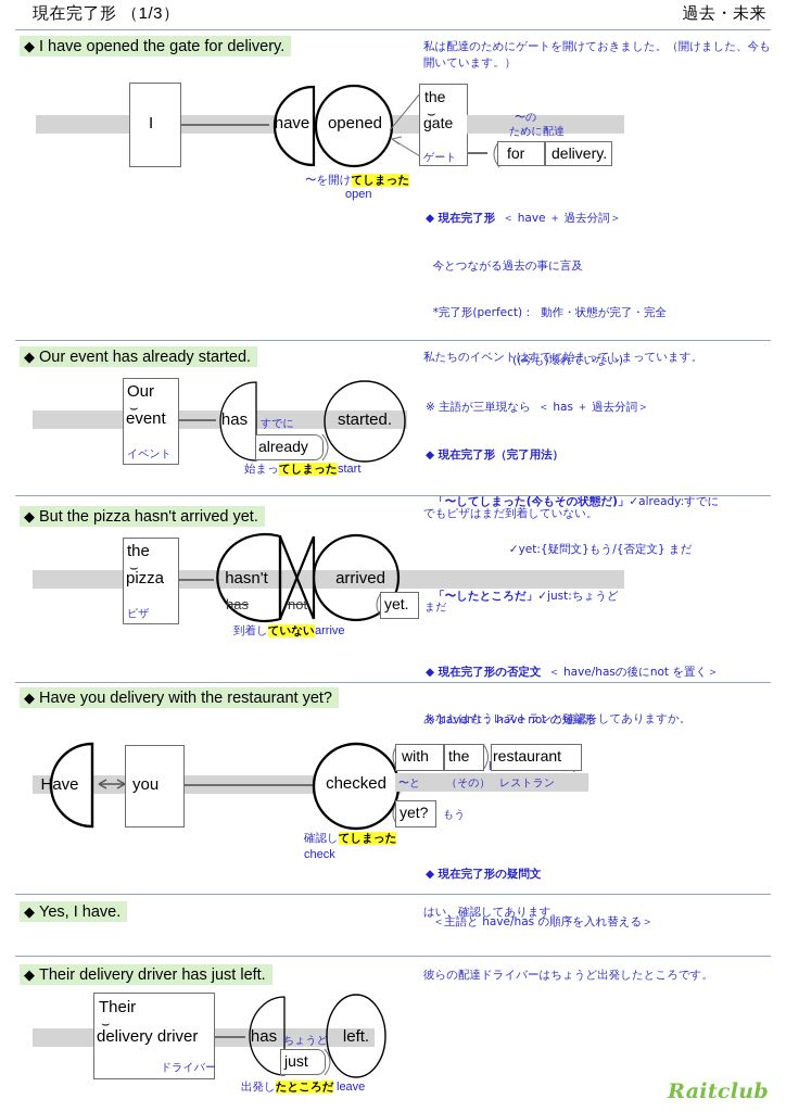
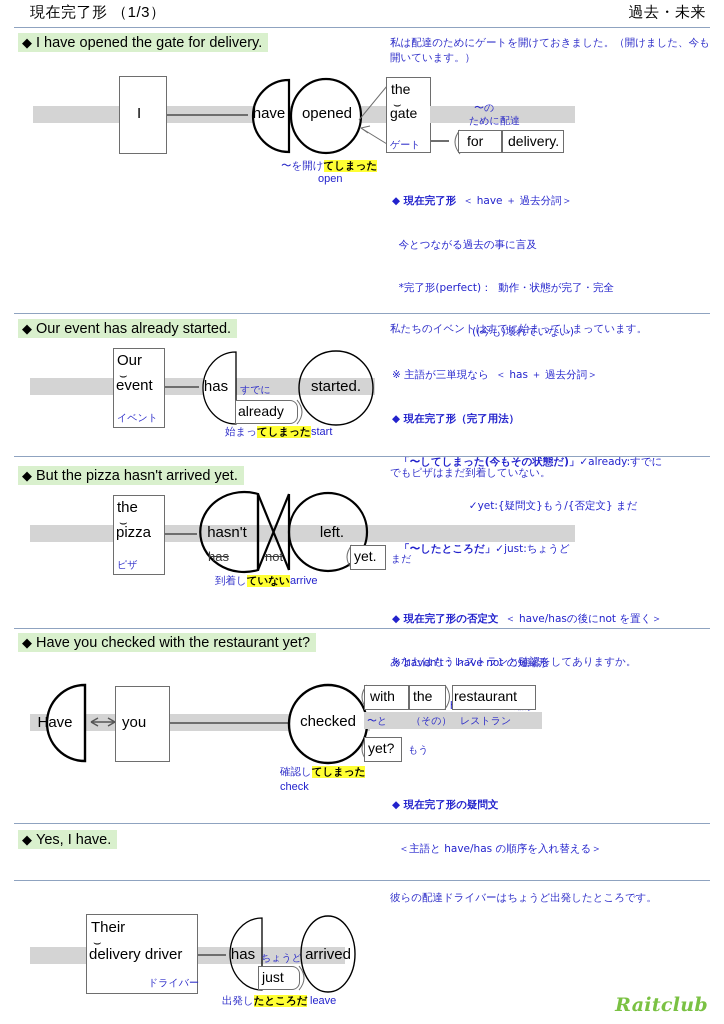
  現在完了形 （1/3）
  過去・未来
  ◆ I have opened the gate for delivery.
  私は配達のためにゲートを開けておきました。（開けました、今も開いています。）
  I
  have
  opened
  〜を開けてしまった
  open
  the
  ⌣
  gate
  ゲート
  〜の
  ために
  配達
  for
  delivery.
  ◆ 現在完了形 ＜ have ＋ 過去分詞＞
  今とつながる過去の事に言及
  *完了形(perfect)： 動作・状態が完了・完全
  ((今も)壊れていない)
  ※ 主語が三単現なら ＜ has ＋ 過去分詞＞
  ◆ 現在完了形（完了用法）
  「〜してしまった(今もその状態だ)」✓already:すでに
  ✓yet:{疑問文}もう/{否定文} まだ
  「〜したところだ」✓just:ちょうど
  ◆ Our event has already started.
  私たちのイベントはすでに始まってしまっています。
  Our
  ⌣
  event
  イベント
  has
  すでに
  already
  started.
  始まってしまった
  start
  ◆ But the pizza hasn't arrived yet.
  でもピザはまだ到着していない。
  the
  ⌣
  pizza
  ピザ
  hasn't
  has
  not
- arrived
+ left.
  yet.
  まだ
  到着していない
  arrive
  ◆ 現在完了形の否定文 ＜ have/hasの後にnot を置く＞
  ※ haven't : have not の短縮形
- ◆ Have you delivery with the restaurant yet?
+ ◆ Have you checked with the restaurant yet?
  あなたはもうレストランと確認をしてありますか。
  Have
  you
  checked
  with
  the
  restaurant
  〜と
  （その）
  レストラン
  yet?
  もう
  確認してしまった
  check
  ◆ 現在完了形の疑問文
  ＜主語と have/has の順序を入れ替える＞
  ◆ Yes, I have.
- はい、確認してあります。
- ◆ Their delivery driver has just left.
  彼らの配達ドライバーはちょうど出発したところです。
  Their
  ⌣
  delivery driver
  ドライバー
  has
  ちょうど
  just
- left.
+ arrived
  出発したところだ
  leave
  Raitclub
